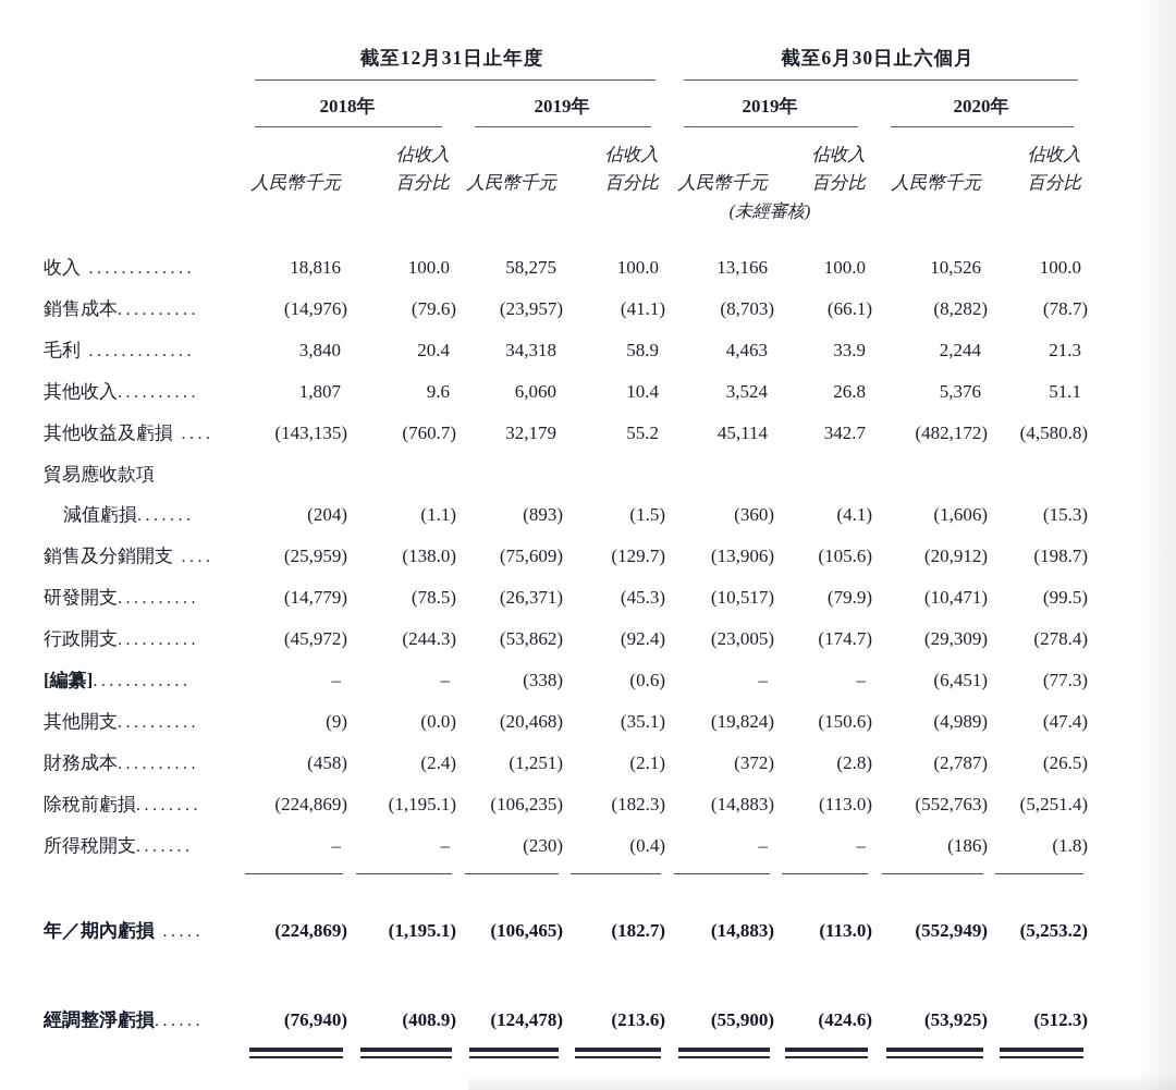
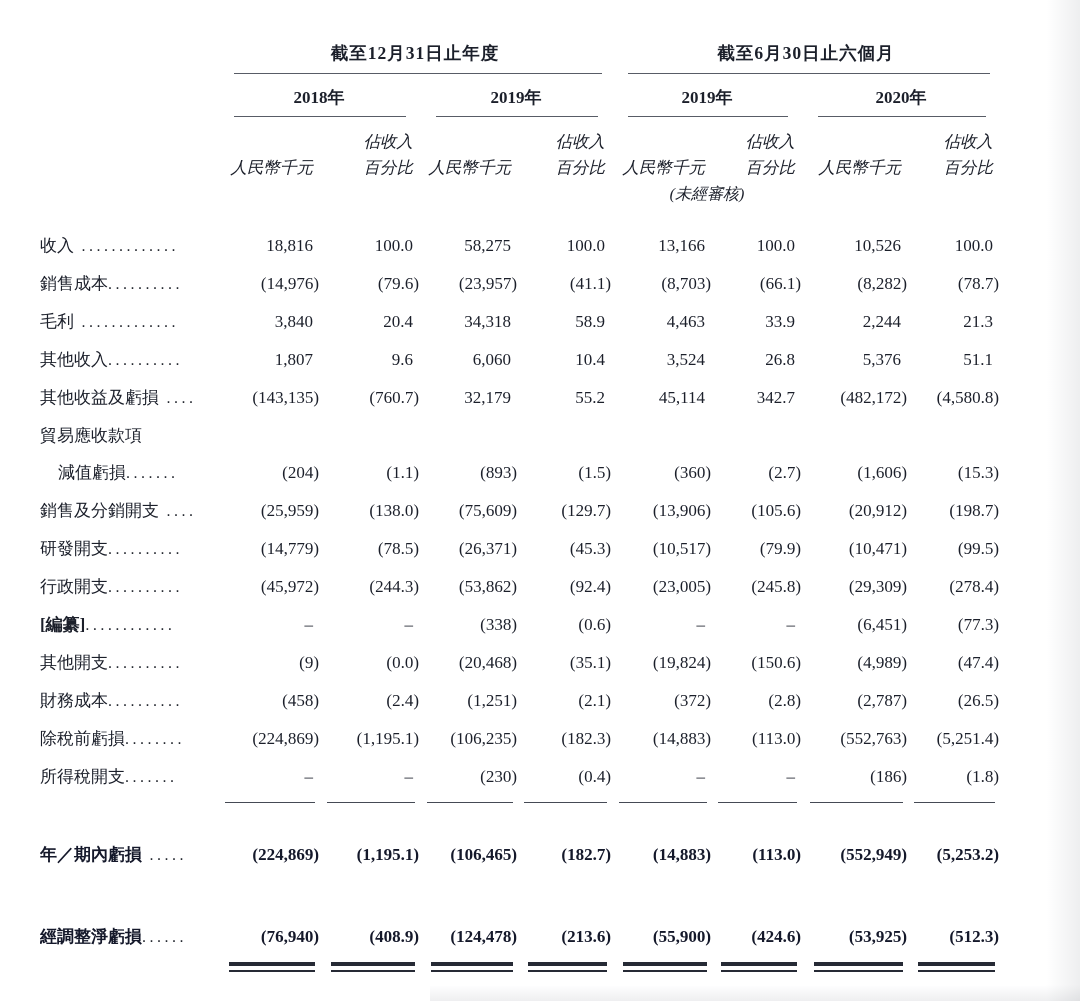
  截至12月31日止年度
  截至6月30日止六個月
  2018年
  2019年
  2019年
  2020年
  人民幣千元
  佔收入
  百分比
  人民幣千元
  佔收入
  百分比
  人民幣千元
  佔收入
  百分比
  人民幣千元
  佔收入
  百分比
  (未經審核)
  收入
  .............
  18,816
  100.0
  58,275
  100.0
  13,166
  100.0
  10,526
  100.0
  銷售成本
  ..........
  (14,976)
  (79.6)
  (23,957)
  (41.1)
  (8,703)
  (66.1)
  (8,282)
  (78.7)
  毛利
  .............
  3,840
  20.4
  34,318
  58.9
  4,463
  33.9
  2,244
  21.3
  其他收入
  ..........
  1,807
  9.6
  6,060
  10.4
  3,524
  26.8
  5,376
  51.1
  其他收益及虧損
  ....
  (143,135)
  (760.7)
  32,179
  55.2
  45,114
  342.7
  (482,172)
  (4,580.8)
  貿易應收款項
  減值虧損
  .......
  (204)
  (1.1)
  (893)
  (1.5)
  (360)
- (4.1)
+ (2.7)
  (1,606)
  (15.3)
  銷售及分銷開支
  ....
  (25,959)
  (138.0)
  (75,609)
  (129.7)
  (13,906)
  (105.6)
  (20,912)
  (198.7)
  研發開支
  ..........
  (14,779)
  (78.5)
  (26,371)
  (45.3)
  (10,517)
  (79.9)
  (10,471)
  (99.5)
  行政開支
  ..........
  (45,972)
  (244.3)
  (53,862)
  (92.4)
  (23,005)
- (174.7)
+ (245.8)
  (29,309)
  (278.4)
  [編纂]
  ............
  –
  –
  (338)
  (0.6)
  –
  –
  (6,451)
  (77.3)
  其他開支
  ..........
  (9)
  (0.0)
  (20,468)
  (35.1)
  (19,824)
  (150.6)
  (4,989)
  (47.4)
  財務成本
  ..........
  (458)
  (2.4)
  (1,251)
  (2.1)
  (372)
  (2.8)
  (2,787)
  (26.5)
  除稅前虧損
  ........
  (224,869)
  (1,195.1)
  (106,235)
  (182.3)
  (14,883)
  (113.0)
  (552,763)
  (5,251.4)
  所得稅開支
  .......
  –
  –
  (230)
  (0.4)
  –
  –
  (186)
  (1.8)
  年／期內虧損
  .....
  (224,869)
  (1,195.1)
  (106,465)
  (182.7)
  (14,883)
  (113.0)
  (552,949)
  (5,253.2)
  經調整淨虧損
  ......
  (76,940)
  (408.9)
  (124,478)
  (213.6)
  (55,900)
  (424.6)
  (53,925)
  (512.3)
